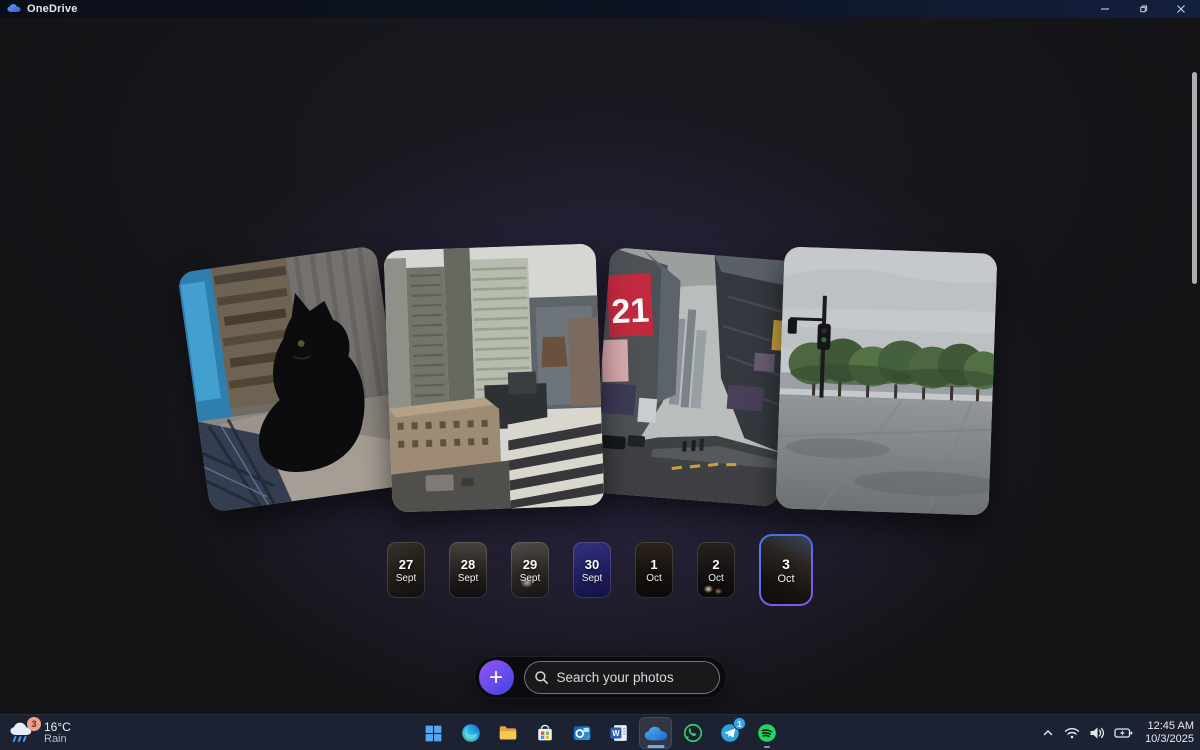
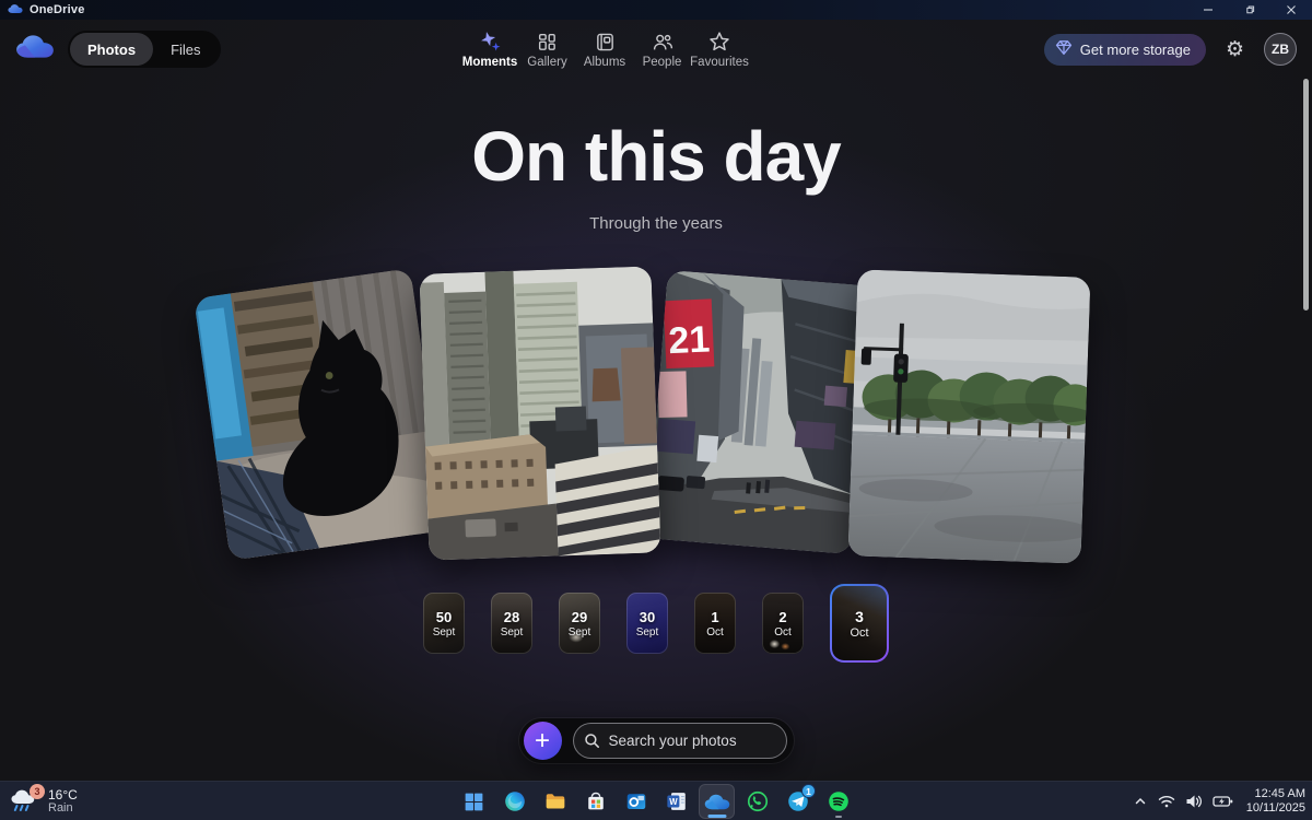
  OneDrive
+ Photos
+ Files
+ Moments
+ Gallery
+ Albums
+ People
+ Favourites
+ Get more storage
+ ⚙
+ ZB
+ On this day
+ Through the years
- 27
+ 50
  Sept
  28
  Sept
  29
  Sept
  30
  Sept
  1
  Oct
  2
  Oct
  3
  Oct
  +
  Search your photos
  3
  16°C
  Rain
  W
  1
  12:45 AM
- 10/3/2025
+ 10/11/2025
